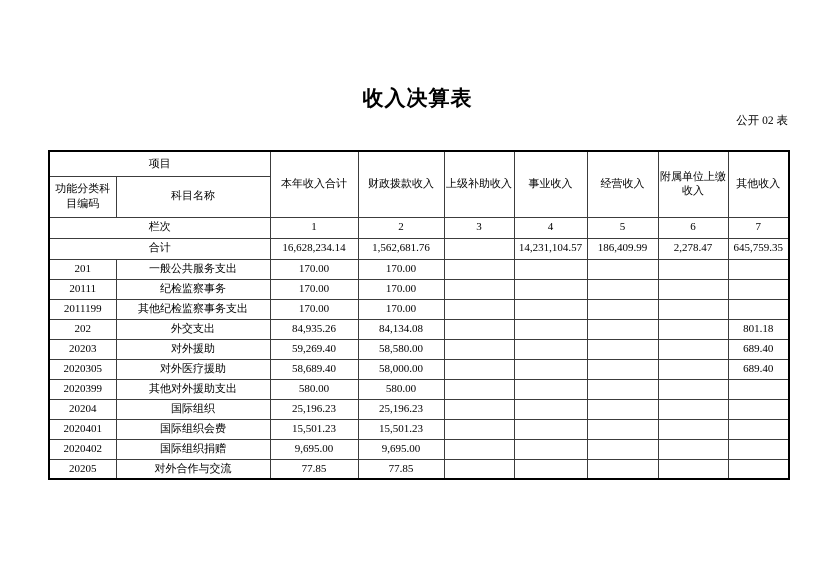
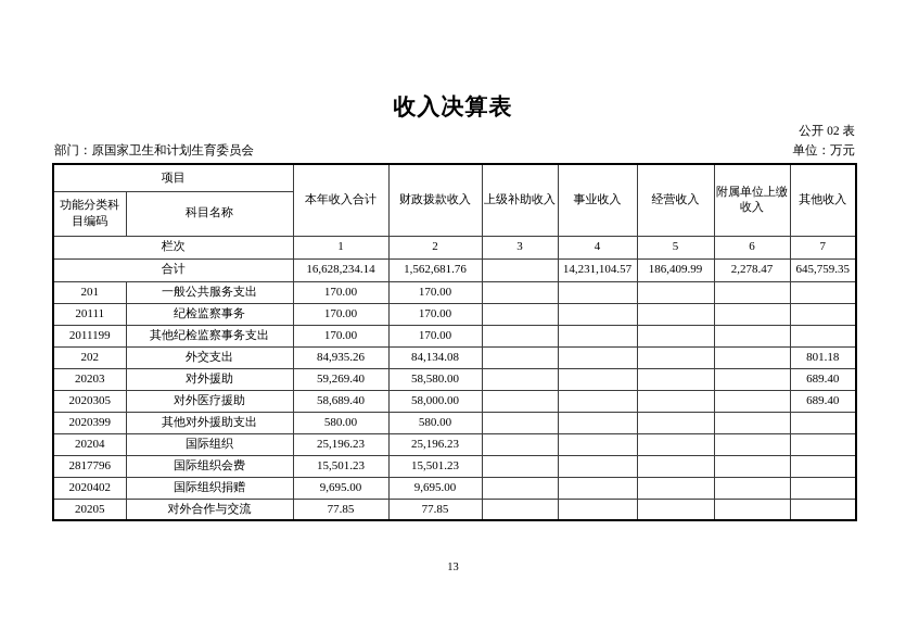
  收入决算表
  公开 02 表
+ 部门：原国家卫生和计划生育委员会
+ 单位：万元
  项目	本年收入合计	财政拨款收入	上级补助收入	事业收入	经营收入	附属单位上缴收入	其他收入
  功能分类科目编码	科目名称
  栏次	1	2	3	4	5	6	7
  合计	16,628,234.14	1,562,681.76		14,231,104.57	186,409.99	2,278.47	645,759.35
  201	一般公共服务支出	170.00	170.00
  20111	纪检监察事务	170.00	170.00
  2011199	其他纪检监察事务支出	170.00	170.00
  202	外交支出	84,935.26	84,134.08					801.18
  20203	对外援助	59,269.40	58,580.00					689.40
  2020305	对外医疗援助	58,689.40	58,000.00					689.40
  2020399	其他对外援助支出	580.00	580.00
  20204	国际组织	25,196.23	25,196.23
- 2020401	国际组织会费	15,501.23	15,501.23
+ 2817796	国际组织会费	15,501.23	15,501.23
  2020402	国际组织捐赠	9,695.00	9,695.00
  20205	对外合作与交流	77.85	77.85
+ 13
